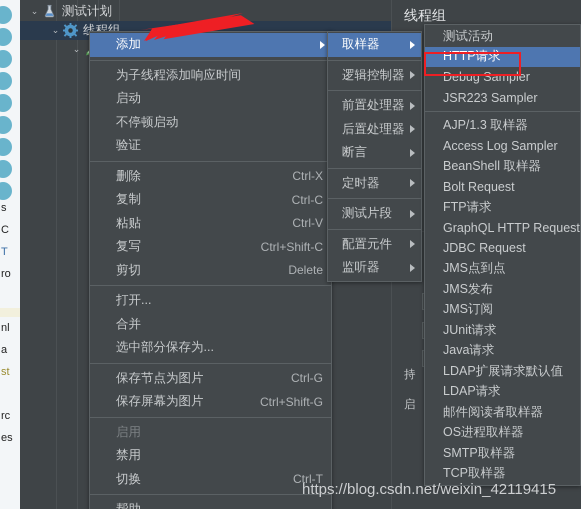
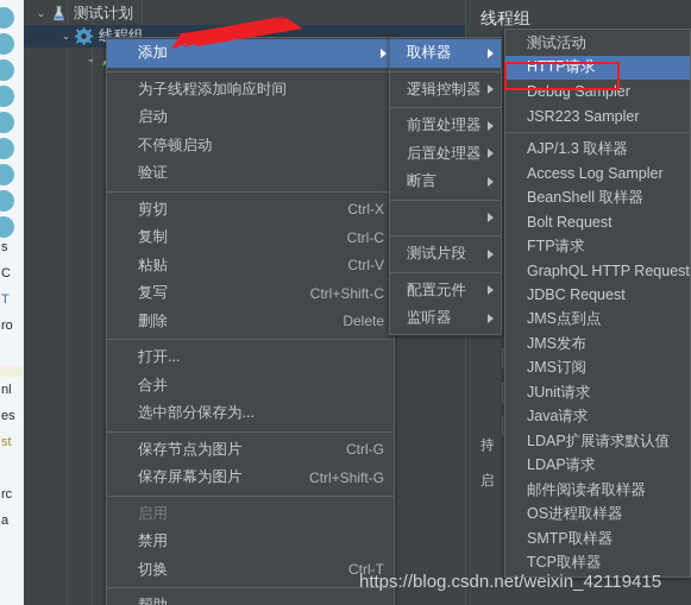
  s
  C
  T
  ro
  nl
- a
+ es
  st
  rc
- es
+ a
  ⌄
  测试计划
  ⌄
  线程组
  ⌄
  线程组
  持
  启
  添加
  为子线程添加响应时间
  启动
  不停顿启动
  验证
- 删除
+ 剪切
  Ctrl-X
  复制
  Ctrl-C
  粘贴
  Ctrl-V
  复写
  Ctrl+Shift-C
- 剪切
+ 删除
  Delete
  打开...
  合并
  选中部分保存为...
  保存节点为图片
  Ctrl-G
  保存屏幕为图片
  Ctrl+Shift-G
  启用
  禁用
  切换
  Ctrl-T
  取样器
  逻辑控制器
  前置处理器
  后置处理器
  断言
- 定时器
  测试片段
  配置元件
  监听器
  测试活动
  HTTP请求
  Debug Sampler
  JSR223 Sampler
  AJP/1.3 取样器
  Access Log Sampler
  BeanShell 取样器
  Bolt Request
  FTP请求
  GraphQL HTTP Request
  JDBC Request
  JMS点到点
  JMS发布
  JMS订阅
  JUnit请求
  Java请求
  LDAP扩展请求默认值
  LDAP请求
  邮件阅读者取样器
  OS进程取样器
  SMTP取样器
  TCP取样器
  https://blog.csdn.net/weixin_42119415
